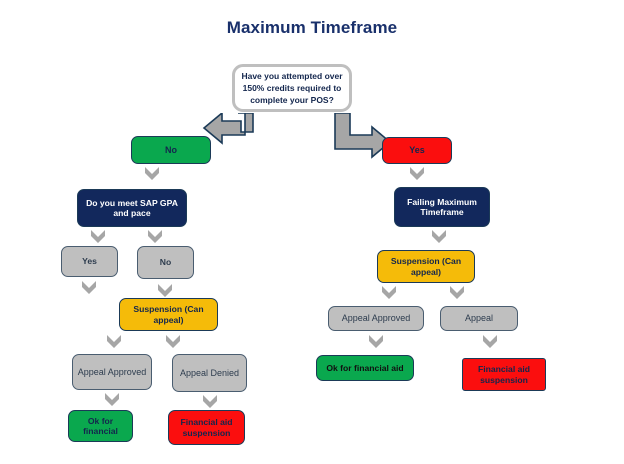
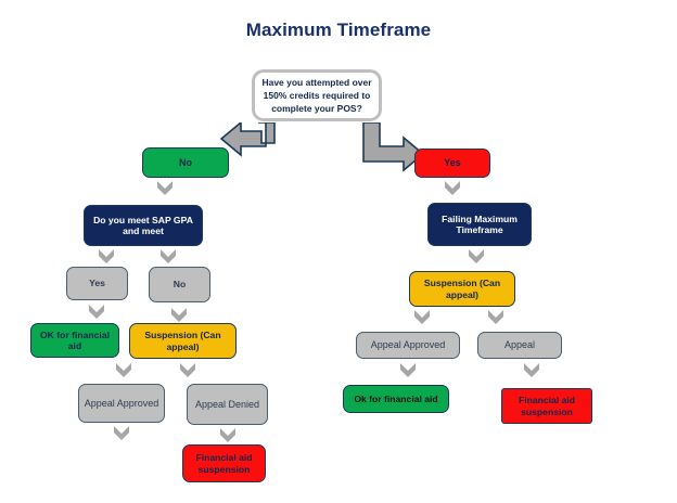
  Maximum Timeframe
  Have you attempted over 150% credits required to complete your POS?
  No
- Do you meet SAP GPA and pace
+ Do you meet SAP GPA and meet
  Yes
  No
+ OK for financial aid
  Suspension (Can appeal)
  Appeal Approved
  Appeal Denied
- Ok for financial
  Financial aid suspension
  Yes
  Failing Maximum Timeframe
  Suspension (Can appeal)
  Appeal Approved
  Appeal
  Ok for financial aid
  Financial aid suspension
